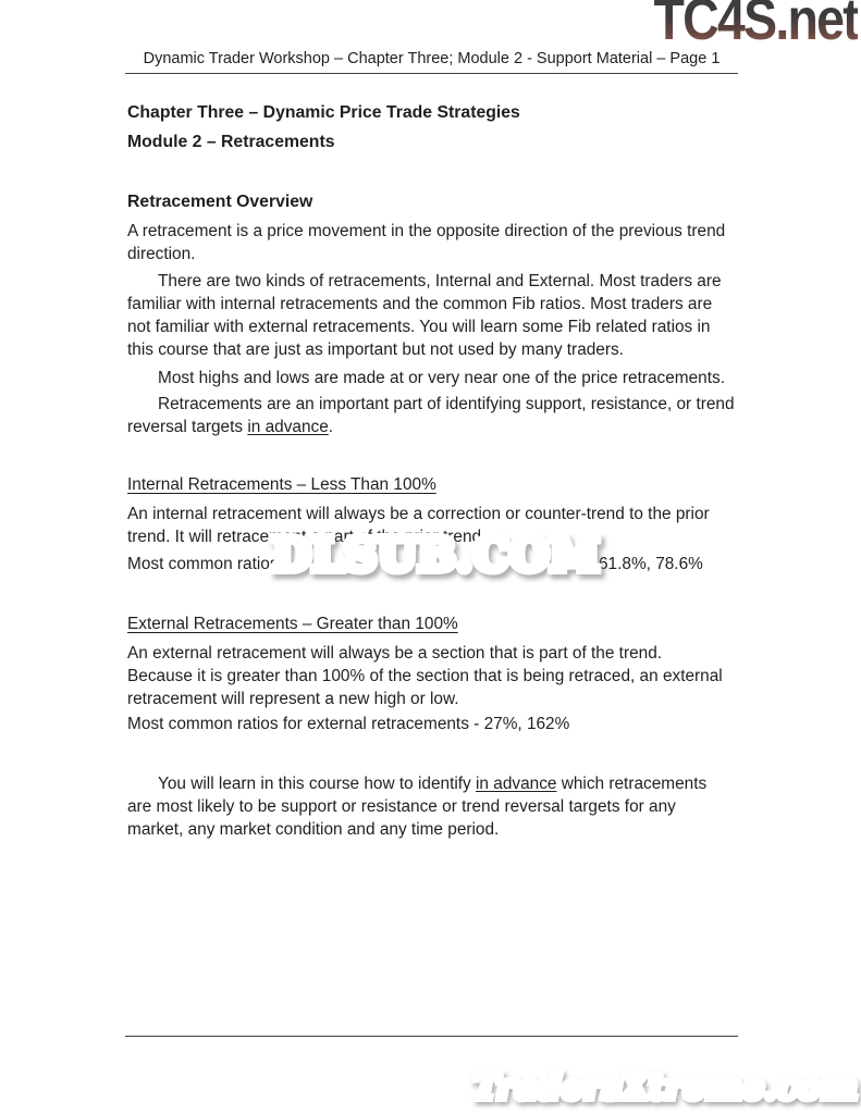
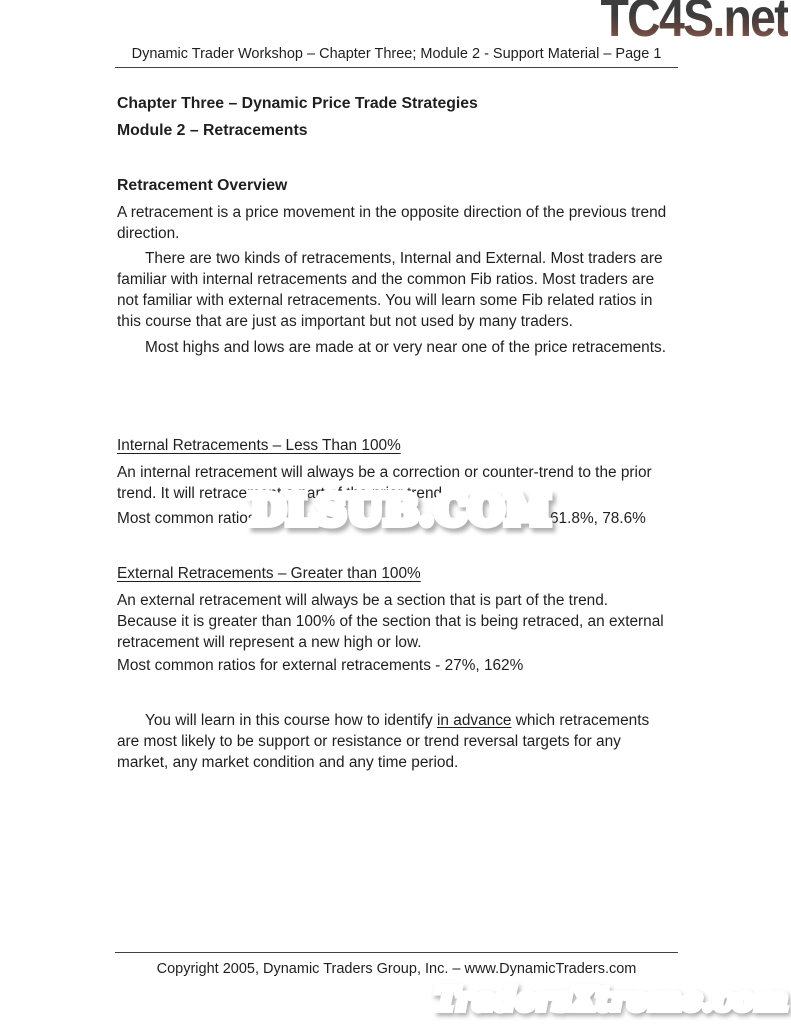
  TC4S.net
  Dynamic Trader Workshop – Chapter Three; Module 2 - Support Material – Page 1
  Chapter Three – Dynamic Price Trade Strategies
  Module 2 – Retracements
  Retracement Overview
  A retracement is a price movement in the opposite direction of the previous trend
  direction.
  There are two kinds of retracements, Internal and External. Most traders are
  familiar with internal retracements and the common Fib ratios. Most traders are
  not familiar with external retracements. You will learn some Fib related ratios in
  this course that are just as important but not used by many traders.
  Most highs and lows are made at or very near one of the price retracements.
- Retracements are an important part of identifying support, resistance, or trend
- reversal targets in advance.
  Internal Retracements – Less Than 100%
  An internal retracement will always be a correction or counter-trend to the prior
  Most common ratio
  61.8%, 78.6%
  External Retracements – Greater than 100%
  An external retracement will always be a section that is part of the trend.
  Because it is greater than 100% of the section that is being retraced, an external
  retracement will represent a new high or low.
  Most common ratios for external retracements - 27%, 162%
  You will learn in this course how to identify in advance which retracements
  are most likely to be support or resistance or trend reversal targets for any
  market, any market condition and any time period.
  DLSUB.COM
+ Copyright 2005, Dynamic Traders Group, Inc. – www.DynamicTraders.com
  TradersXtreme.com
